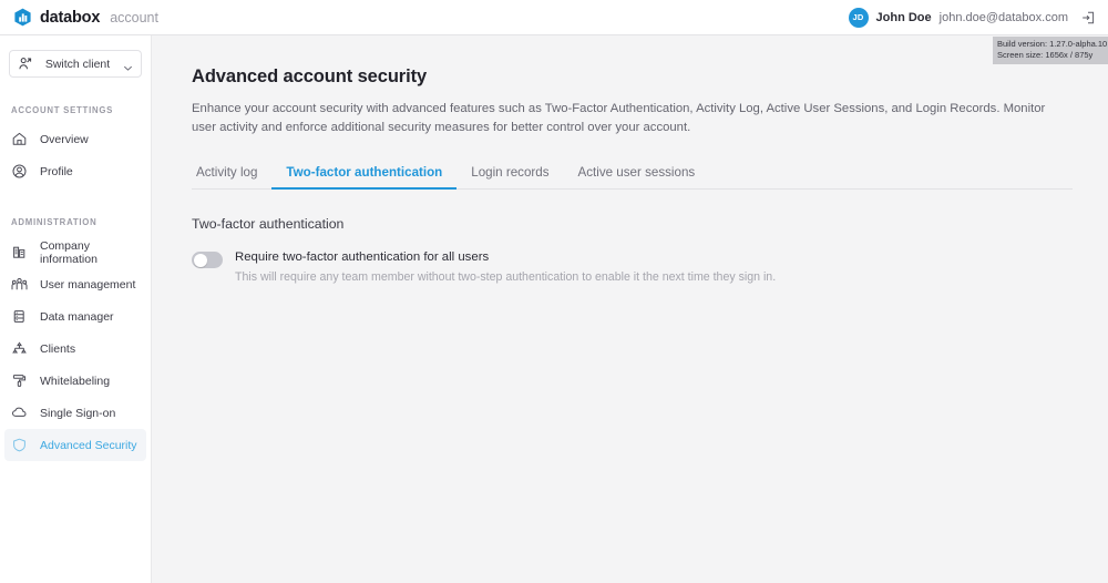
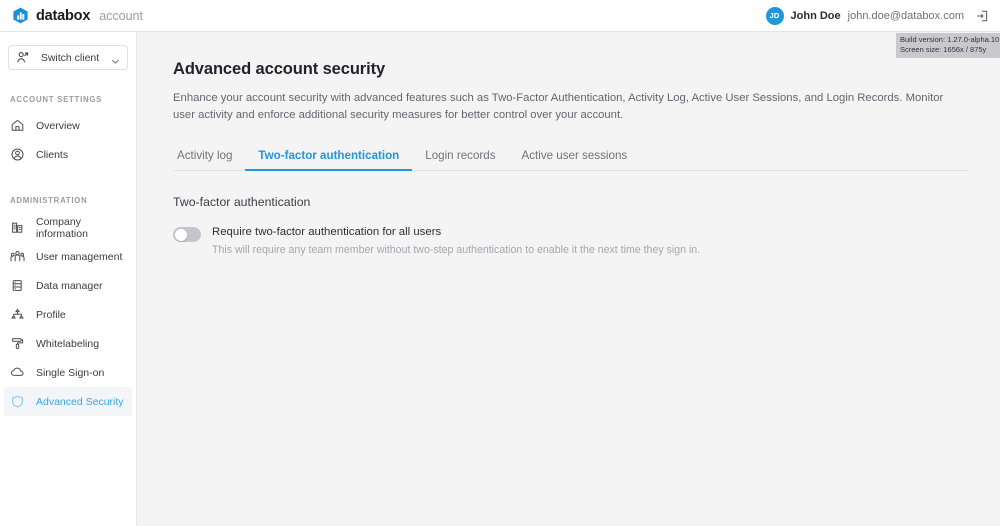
  databox
  account
  JD
  John Doe
  john.doe@databox.com
  Build version: 1.27.0-alpha.10
  Screen size: 1656x / 875y
  Switch client
  ACCOUNT SETTINGS
  Overview
- Profile
+ Clients
  ADMINISTRATION
  Company information
  User management
  Data manager
- Clients
+ Profile
  Whitelabeling
  Single Sign-on
  Advanced Security
  Advanced account security
  Enhance your account security with advanced features such as Two-Factor Authentication, Activity Log, Active User Sessions, and Login Records. Monitor user activity and enforce additional security measures for better control over your account.
  Activity log
  Two-factor authentication
  Login records
  Active user sessions
  Two-factor authentication
  Require two-factor authentication for all users
  This will require any team member without two-step authentication to enable it the next time they sign in.
